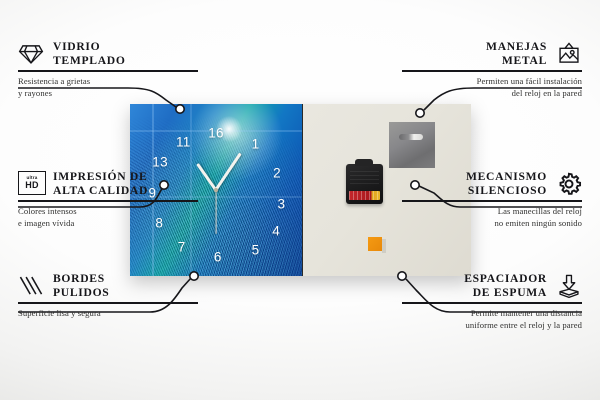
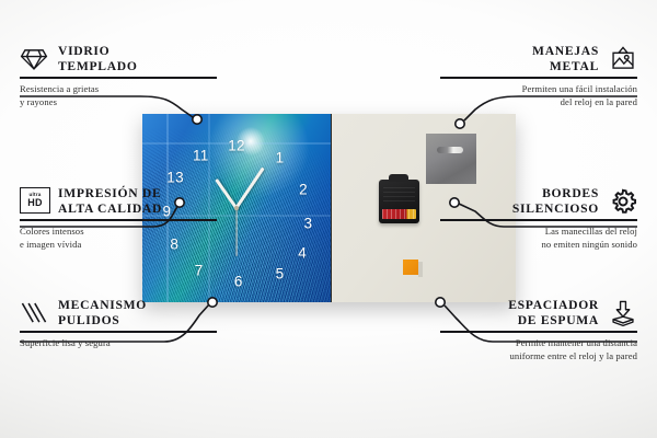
- 16
+ 12
  1
  2
  3
  4
  5
  6
  7
  8
  9
  13
  11
  VIDRIO
  TEMPLADO
  Resistencia a grietas
  y rayones
  HD
  IMPRESIÓN DE
  ALTA CALIDAD
  Colores intensos
  e imagen vívida
- BORDES
+ MECANISMO
  PULIDOS
  Superficie lisa y segura
  MANEJAS
  METAL
  Permiten una fácil instalación
  del reloj en la pared
- MECANISMO
+ BORDES
  SILENCIOSO
  Las manecillas del reloj
  no emiten ningún sonido
  ESPACIADOR
  DE ESPUMA
  Permite mantener una distancia
  uniforme entre el reloj y la pared
